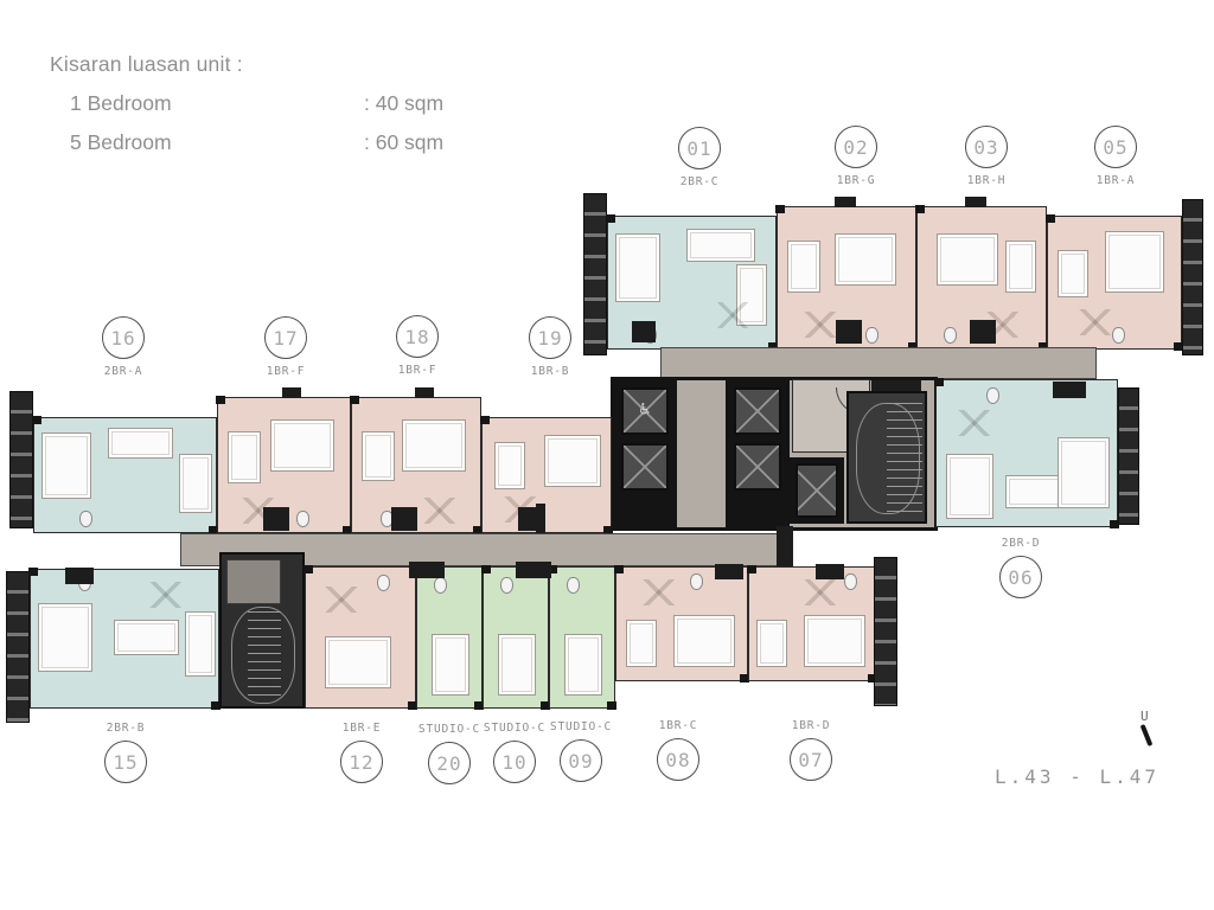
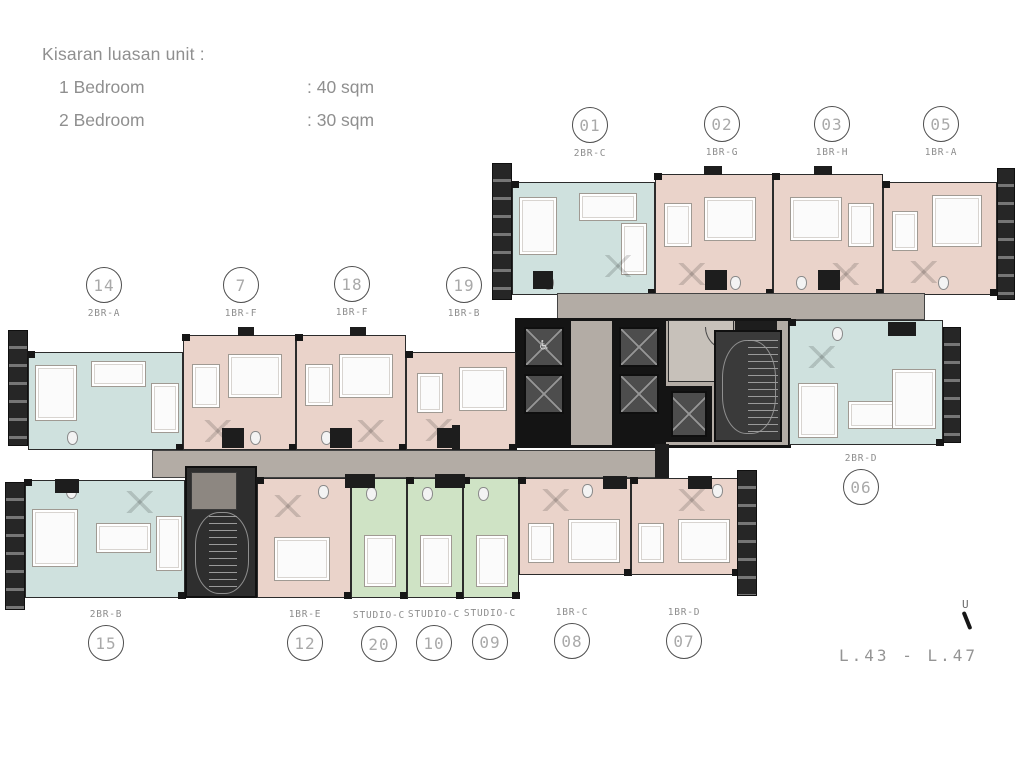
  Kisaran luasan unit :
  1 Bedroom
  : 40 sqm
- 5 Bedroom
+ 2 Bedroom
- : 60 sqm
+ : 30 sqm
  ♿
  01
  2BR-C
  02
  1BR-G
  03
  1BR-H
  05
  1BR-A
- 16
+ 14
  2BR-A
- 17
+ 7
  1BR-F
  18
  1BR-F
  19
  1BR-B
  06
  2BR-D
  15
  2BR-B
  12
  1BR-E
  20
  STUDIO-C
  10
  STUDIO-C
  09
  STUDIO-C
  08
  1BR-C
  07
  1BR-D
  U
  L.43 - L.47
